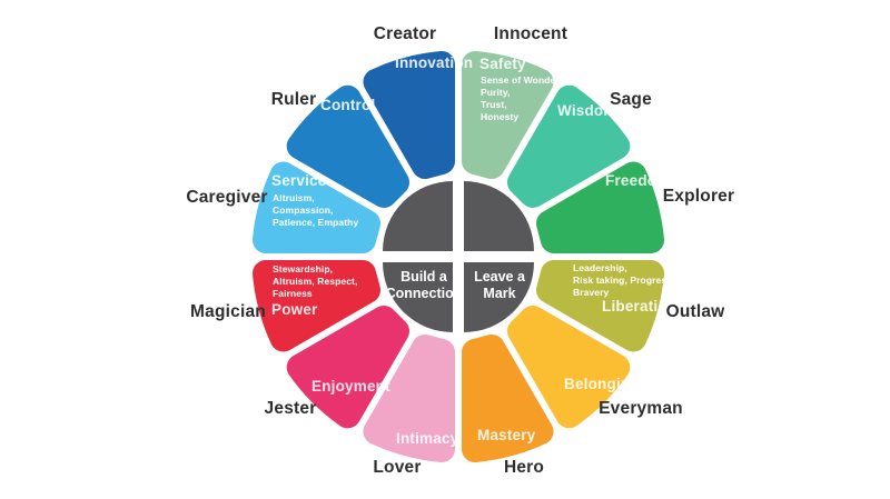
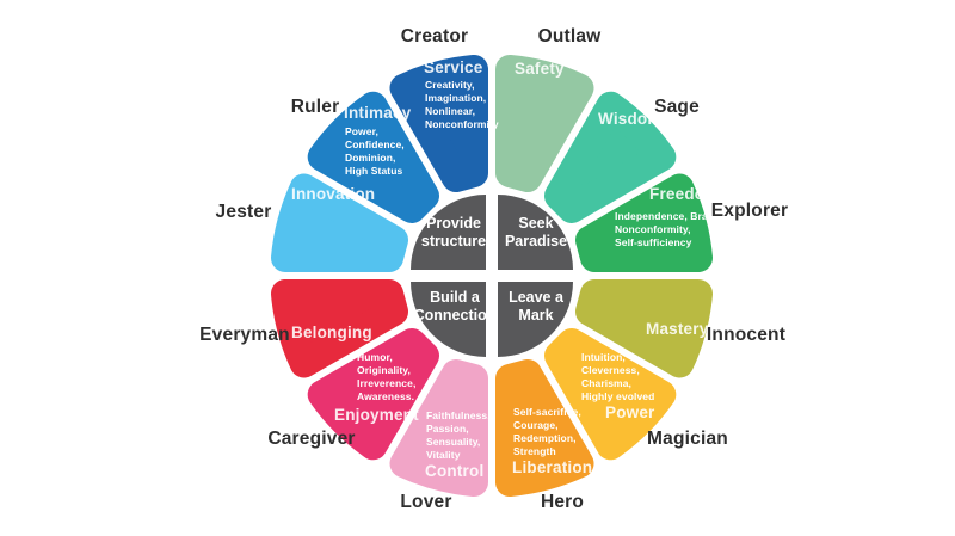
  Safety
- Sense of Wonder,
- Purity,
- Trust,
- Honesty
  Wisdom
  Freedom
+ Independence, Bravery,
+ Nonconformity,
+ Self-sufficiency
- Liberation
+ Mastery
- Leadership,
- Risk taking, Progressive,
- Bravery
- Belonging
+ Power
+ Intuition,
+ Cleverness,
+ Charisma,
+ Highly evolved
- Mastery
+ Liberation
+ Self-sacrifice,
+ Courage,
+ Redemption,
+ Strength
- Intimacy
+ Control
+ Faithfulness,
+ Passion,
+ Sensuality,
+ Vitality
  Enjoyment
+ Humor,
+ Originality,
+ Irreverence,
+ Awareness.
- Power
+ Belonging
- Stewardship,
- Altruism, Respect,
- Fairness
- Service
+ Innovation
- Altruism,
- Compassion,
- Patience, Empathy
- Control
+ Intimacy
+ Power,
+ Confidence,
+ Dominion,
+ High Status
- Innovation
+ Service
+ Creativity,
+ Imagination,
+ Nonlinear,
+ Nonconformity
- Innocent
+ Outlaw
  Sage
  Explorer
- Outlaw
+ Innocent
- Everyman
+ Magician
  Hero
  Lover
- Jester
+ Caregiver
- Magician
+ Everyman
- Caregiver
+ Jester
  Ruler
  Creator
+ Provide
+ structure
+ Seek
+ Paradise
  Build a
  Connection
  Leave a
  Mark
